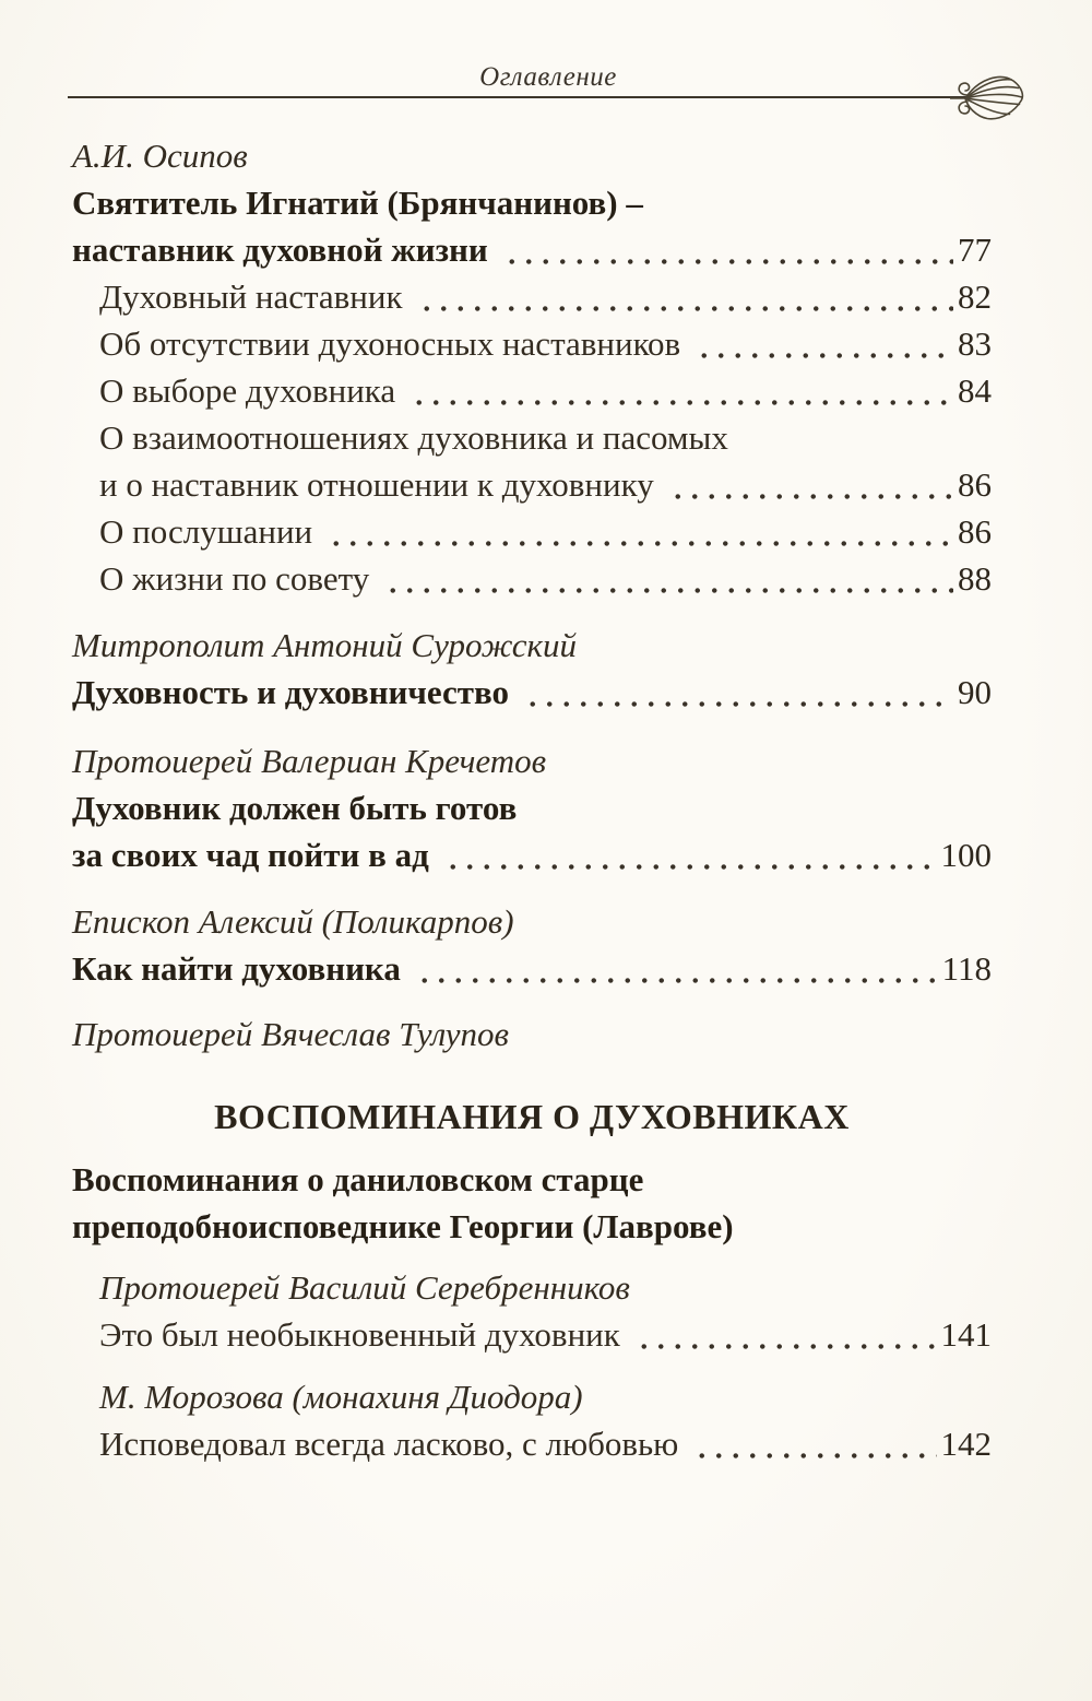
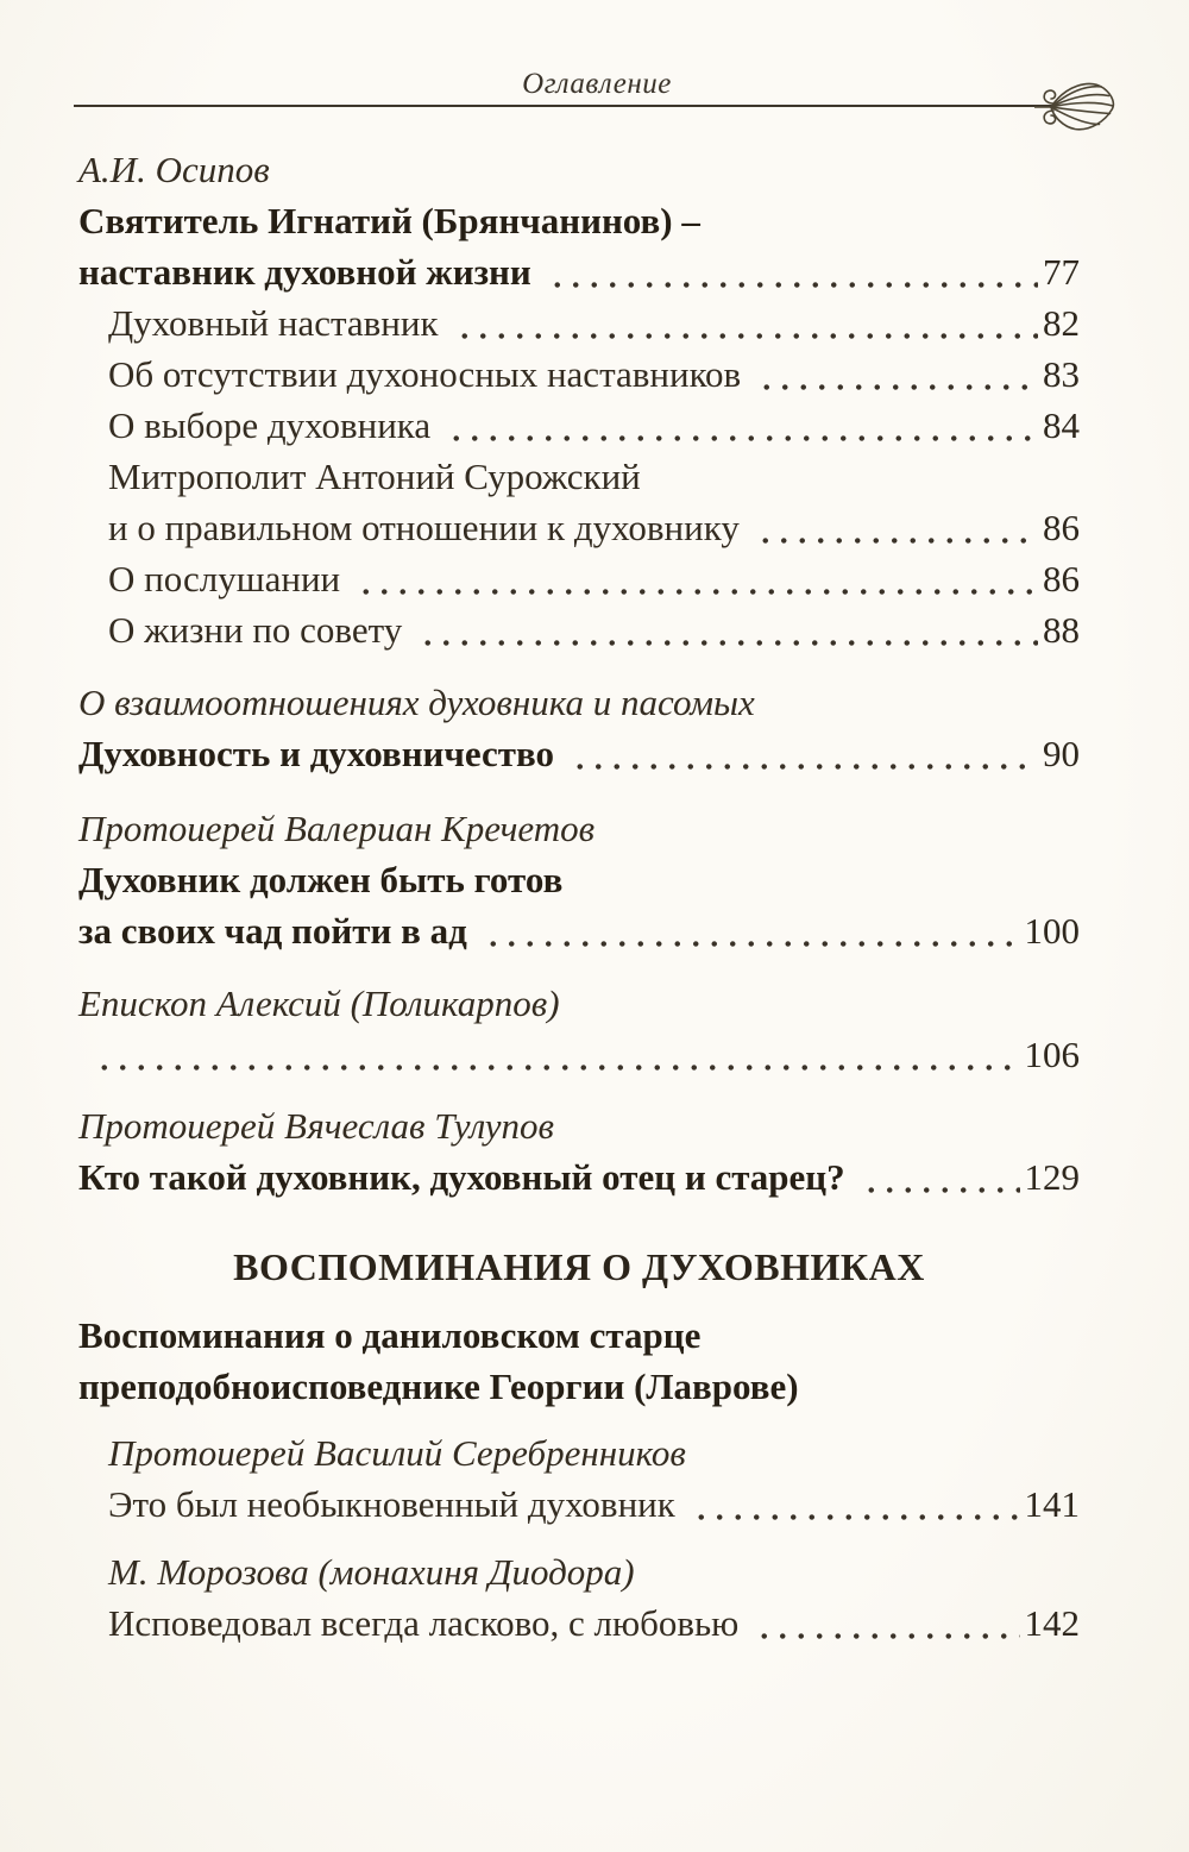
  Оглавление
  А.И. Осипов
  Святитель Игнатий (Брянчанинов) –
  наставник духовной жизни
  77
  Духовный наставник
  82
  Об отсутствии духоносных наставников
  83
  О выборе духовника
  84
- О взаимоотношениях духовника и пасомых
+ Митрополит Антоний Сурожский
- и о наставник отношении к духовнику
+ и о правильном отношении к духовнику
  86
  О послушании
  86
  О жизни по совету
  88
- Митрополит Антоний Сурожский
+ О взаимоотношениях духовника и пасомых
  Духовность и духовничество
  90
  Протоиерей Валериан Кречетов
  Духовник должен быть готов
  за своих чад пойти в ад
  100
  Епископ Алексий (Поликарпов)
- Как найти духовника
- 118
+ 106
  Протоиерей Вячеслав Тулупов
+ Кто такой духовник, духовный отец и старец?
+ 129
  ВОСПОМИНАНИЯ О ДУХОВНИКАХ
  Воспоминания о даниловском старце
  преподобноисповеднике Георгии (Лаврове)
  Протоиерей Василий Серебренников
  Это был необыкновенный духовник
  141
  М. Морозова (монахиня Диодора)
  Исповедовал всегда ласково, с любовью
  142
